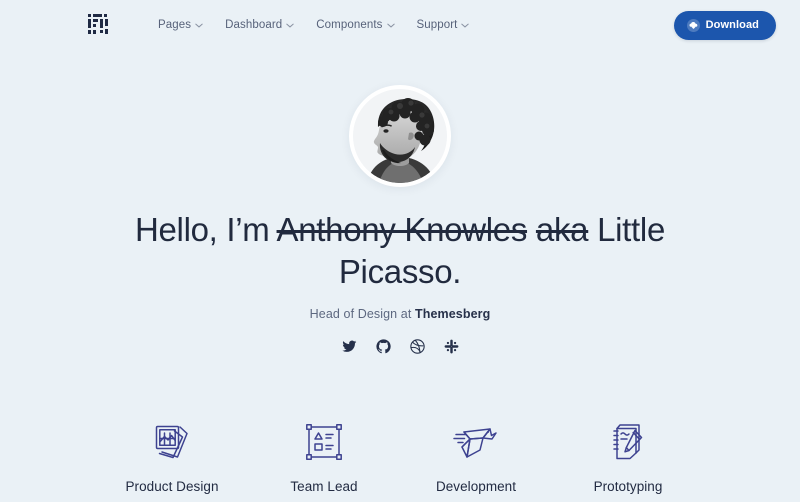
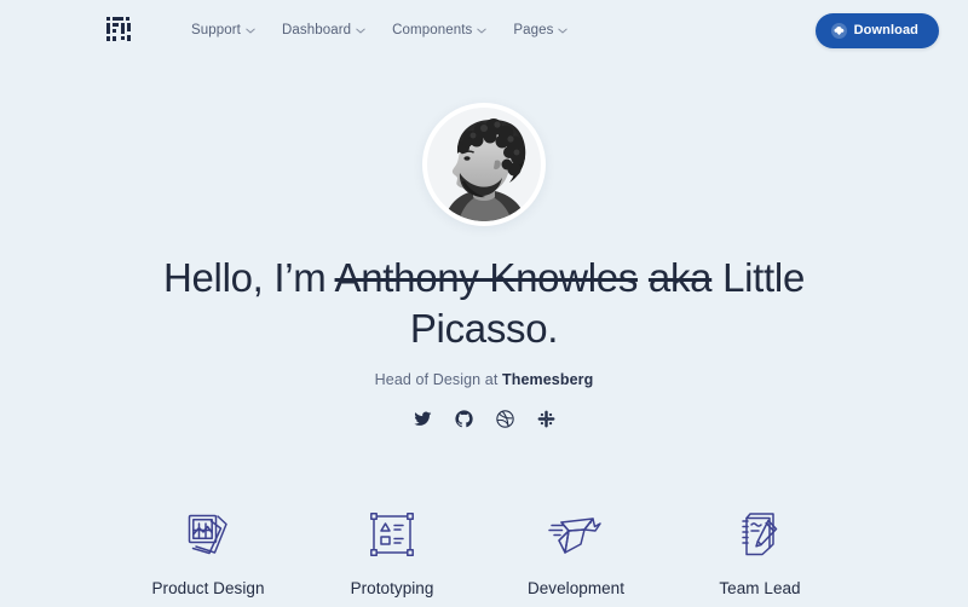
- Pages
+ Support
  Dashboard
  Components
- Support
+ Pages
  Download
  Hello, I’m Anthony Knowles aka Little Picasso.
  Head of Design at Themesberg
  Product Design
- Team Lead
+ Prototyping
  Development
- Prototyping
+ Team Lead
